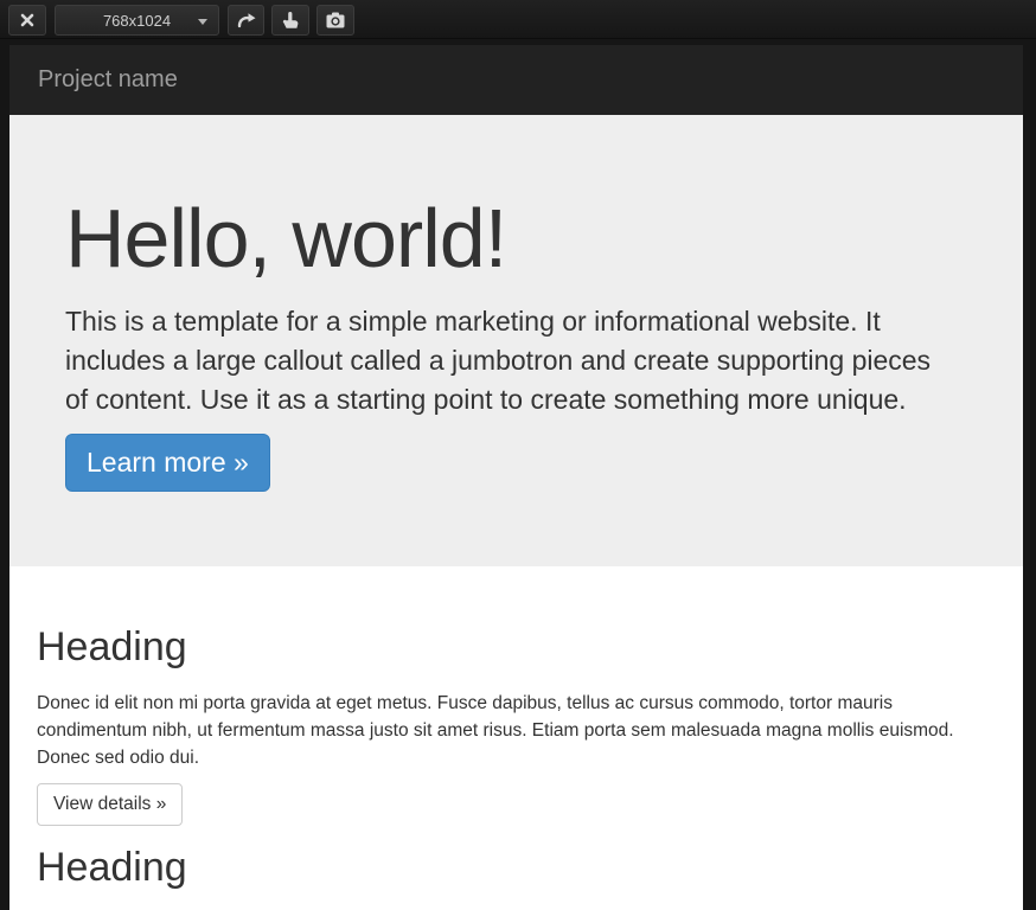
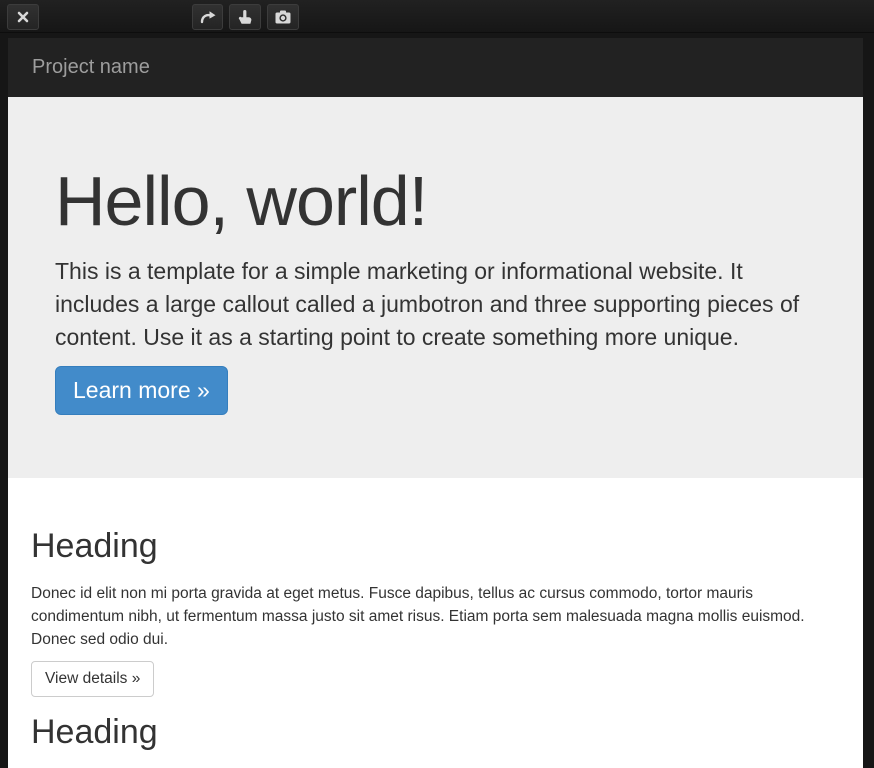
- 768x1024
  Project name
  Hello, world!
- This is a template for a simple marketing or informational website. It includes a large callout called a jumbotron and create supporting pieces of content. Use it as a starting point to create something more unique.
+ This is a template for a simple marketing or informational website. It includes a large callout called a jumbotron and three supporting pieces of content. Use it as a starting point to create something more unique.
  Learn more »
  Heading
  Donec id elit non mi porta gravida at eget metus. Fusce dapibus, tellus ac cursus commodo, tortor mauris condimentum nibh, ut fermentum massa justo sit amet risus. Etiam porta sem malesuada magna mollis euismod. Donec sed odio dui.
  View details »
  Heading
